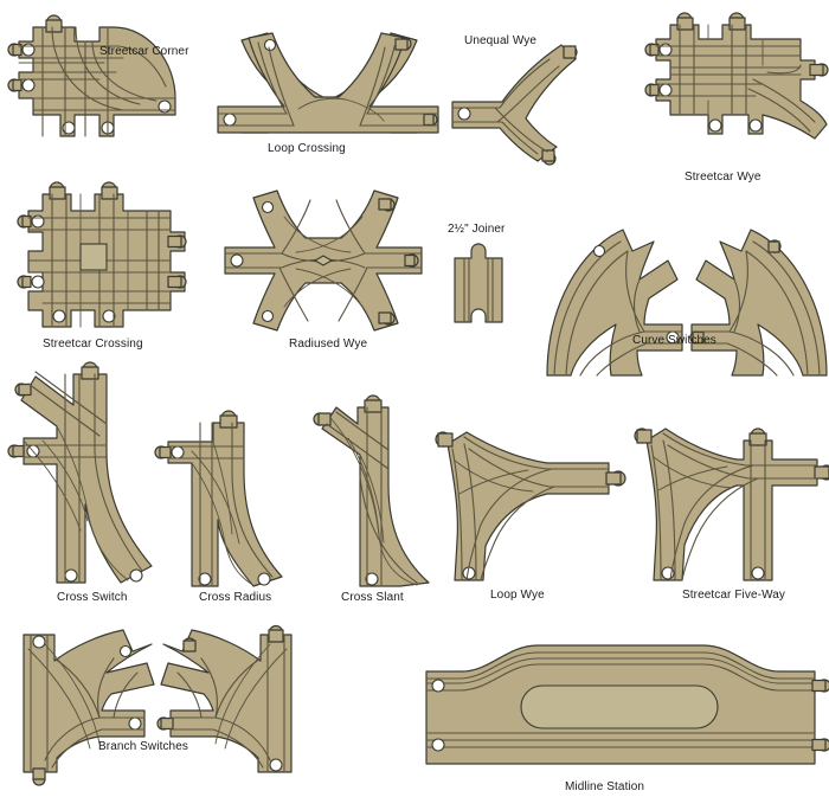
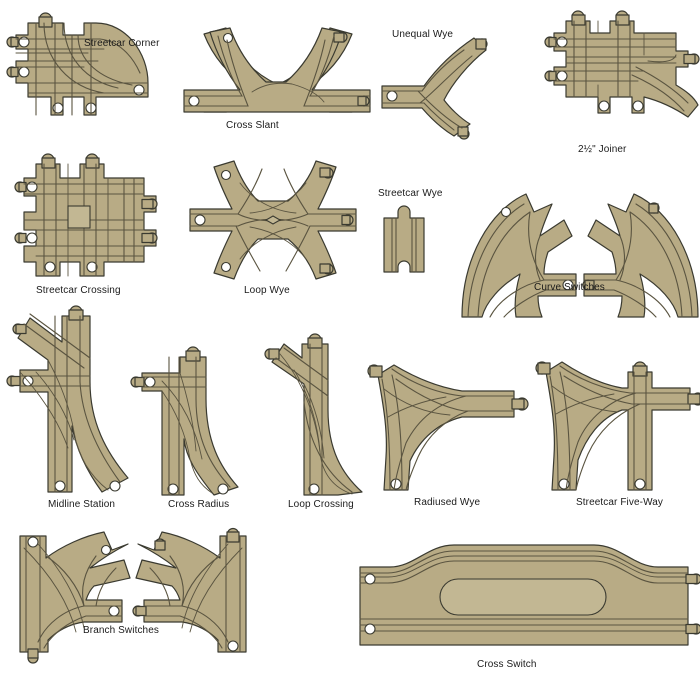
  Streetcar Corner
- Loop Crossing
+ Cross Slant
  Unequal Wye
- Streetcar Wye
+ 2½" Joiner
  Streetcar Crossing
- Radiused Wye
+ Loop Wye
- 2½" Joiner
+ Streetcar Wye
  Curve Switches
- Cross Switch
+ Midline Station
  Cross Radius
- Cross Slant
+ Loop Crossing
- Loop Wye
+ Radiused Wye
  Streetcar Five-Way
  Branch Switches
- Midline Station
+ Cross Switch
